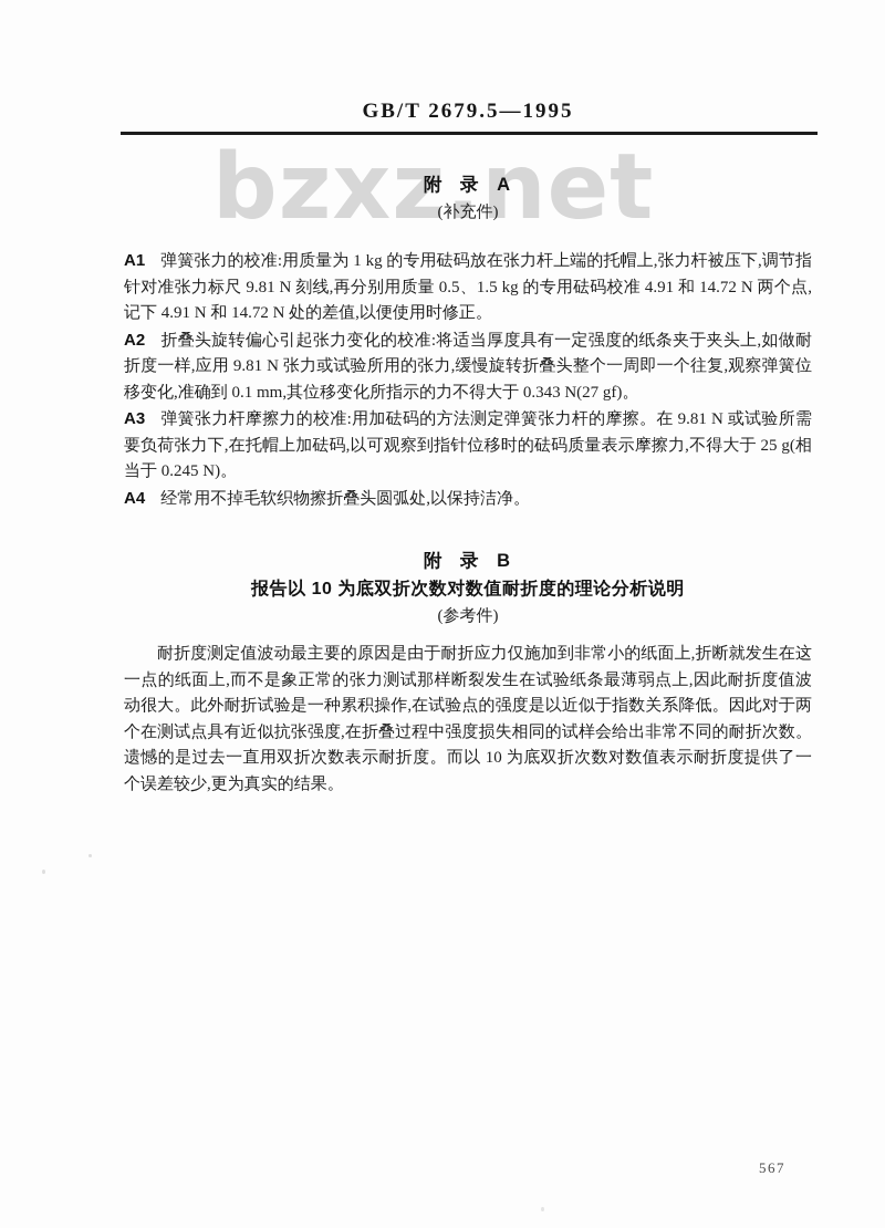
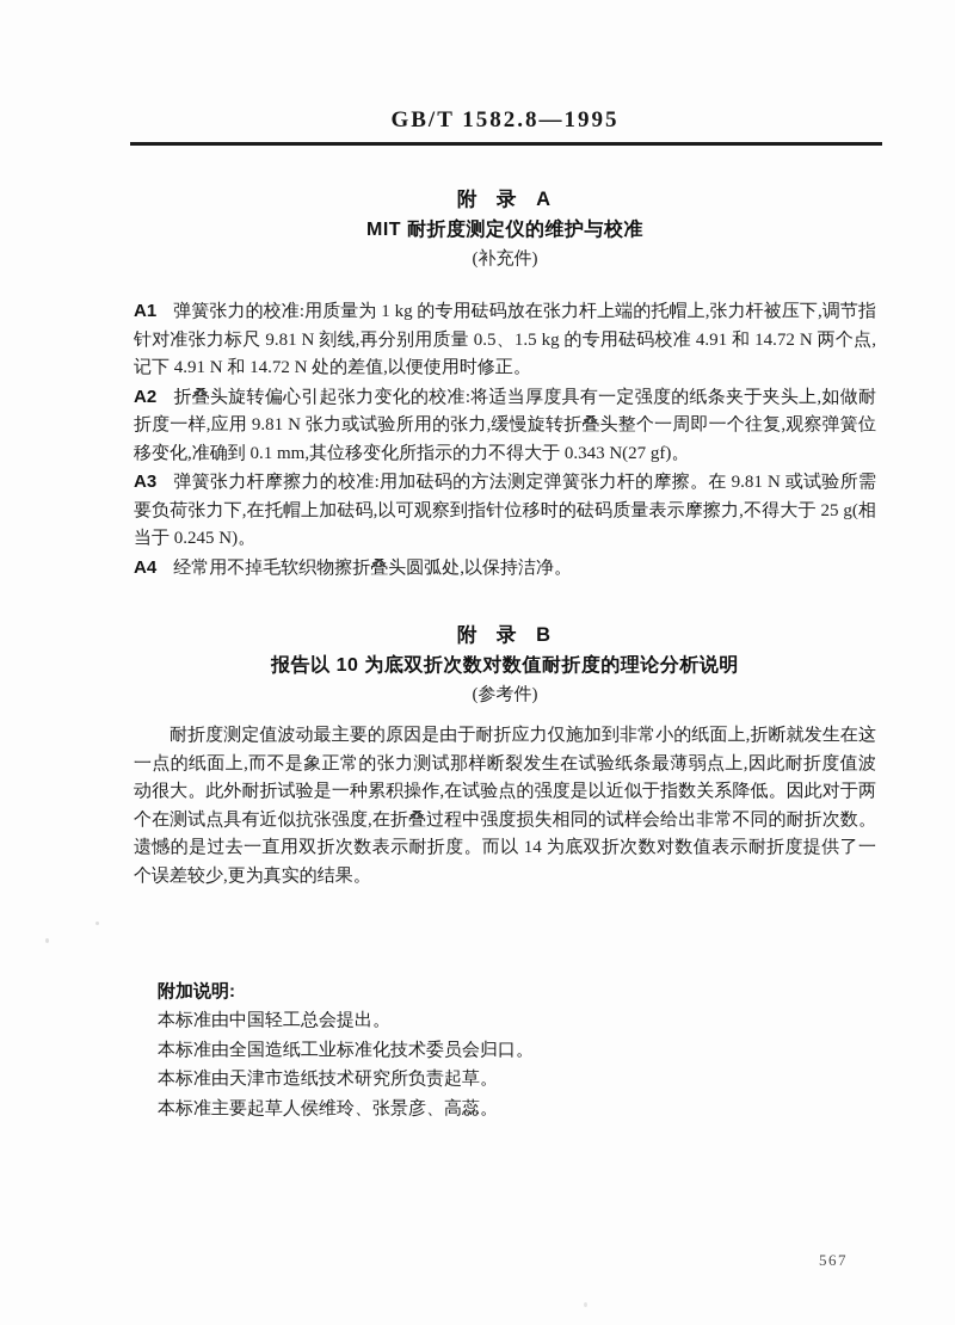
- bzxz.net
- GB/T 2679.5—1995
+ GB/T 1582.8—1995
  附 录 A
+ MIT 耐折度测定仪的维护与校准
  (补充件)
  A1 弹簧张力的校准:用质量为 1 kg 的专用砝码放在张力杆上端的托帽上,张力杆被压下,调节指针对准张力标尺 9.81 N 刻线,再分别用质量 0.5、1.5 kg 的专用砝码校准 4.91 和 14.72 N 两个点,记下 4.91 N 和 14.72 N 处的差值,以便使用时修正。
  A2 折叠头旋转偏心引起张力变化的校准:将适当厚度具有一定强度的纸条夹于夹头上,如做耐折度一样,应用 9.81 N 张力或试验所用的张力,缓慢旋转折叠头整个一周即一个往复,观察弹簧位移变化,准确到 0.1 mm,其位移变化所指示的力不得大于 0.343 N(27 gf)。
  A3 弹簧张力杆摩擦力的校准:用加砝码的方法测定弹簧张力杆的摩擦。在 9.81 N 或试验所需要负荷张力下,在托帽上加砝码,以可观察到指针位移时的砝码质量表示摩擦力,不得大于 25 g(相当于 0.245 N)。
  A4 经常用不掉毛软织物擦折叠头圆弧处,以保持洁净。
  附 录 B
  报告以 10 为底双折次数对数值耐折度的理论分析说明
  (参考件)
- 耐折度测定值波动最主要的原因是由于耐折应力仅施加到非常小的纸面上,折断就发生在这一点的纸面上,而不是象正常的张力测试那样断裂发生在试验纸条最薄弱点上,因此耐折度值波动很大。此外耐折试验是一种累积操作,在试验点的强度是以近似于指数关系降低。因此对于两个在测试点具有近似抗张强度,在折叠过程中强度损失相同的试样会给出非常不同的耐折次数。遗憾的是过去一直用双折次数表示耐折度。而以 10 为底双折次数对数值表示耐折度提供了一个误差较少,更为真实的结果。
+ 耐折度测定值波动最主要的原因是由于耐折应力仅施加到非常小的纸面上,折断就发生在这一点的纸面上,而不是象正常的张力测试那样断裂发生在试验纸条最薄弱点上,因此耐折度值波动很大。此外耐折试验是一种累积操作,在试验点的强度是以近似于指数关系降低。因此对于两个在测试点具有近似抗张强度,在折叠过程中强度损失相同的试样会给出非常不同的耐折次数。遗憾的是过去一直用双折次数表示耐折度。而以 14 为底双折次数对数值表示耐折度提供了一个误差较少,更为真实的结果。
+ 附加说明:
+ 本标准由中国轻工总会提出。
+ 本标准由全国造纸工业标准化技术委员会归口。
+ 本标准由天津市造纸技术研究所负责起草。
+ 本标准主要起草人侯维玲、张景彦、高蕊。
  567
